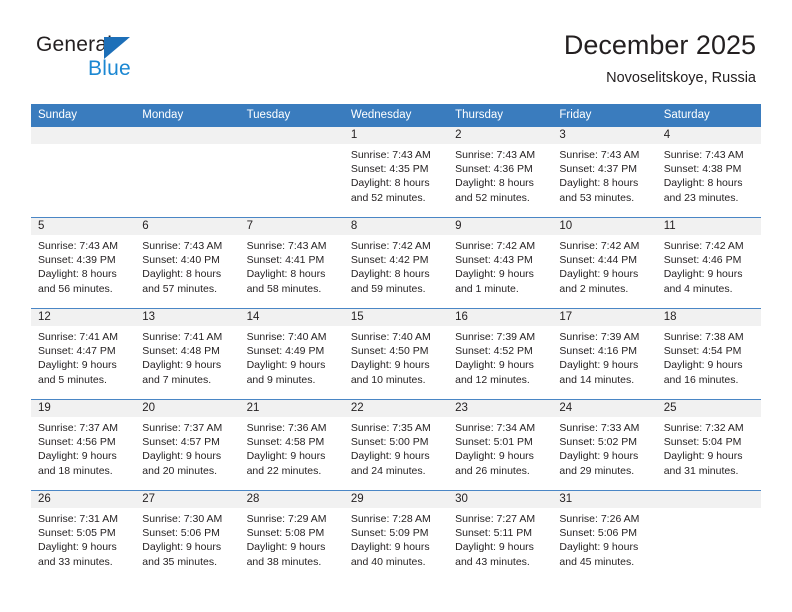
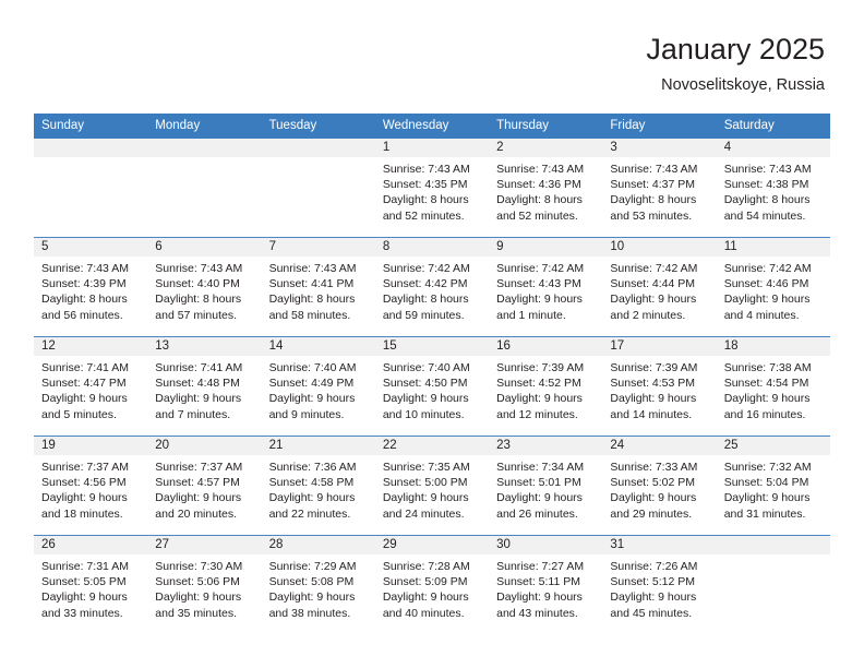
- General
- Blue
- December 2025
+ January 2025
  Novoselitskoye, Russia
  Sunday	Monday	Tuesday	Wednesday	Thursday	Friday	Saturday
- 			1Sunrise: 7:43 AMSunset: 4:35 PMDaylight: 8 hoursand 52 minutes.	2Sunrise: 7:43 AMSunset: 4:36 PMDaylight: 8 hoursand 52 minutes.	3Sunrise: 7:43 AMSunset: 4:37 PMDaylight: 8 hoursand 53 minutes.	4Sunrise: 7:43 AMSunset: 4:38 PMDaylight: 8 hoursand 23 minutes.
+ 			1Sunrise: 7:43 AMSunset: 4:35 PMDaylight: 8 hoursand 52 minutes.	2Sunrise: 7:43 AMSunset: 4:36 PMDaylight: 8 hoursand 52 minutes.	3Sunrise: 7:43 AMSunset: 4:37 PMDaylight: 8 hoursand 53 minutes.	4Sunrise: 7:43 AMSunset: 4:38 PMDaylight: 8 hoursand 54 minutes.
  5Sunrise: 7:43 AMSunset: 4:39 PMDaylight: 8 hoursand 56 minutes.	6Sunrise: 7:43 AMSunset: 4:40 PMDaylight: 8 hoursand 57 minutes.	7Sunrise: 7:43 AMSunset: 4:41 PMDaylight: 8 hoursand 58 minutes.	8Sunrise: 7:42 AMSunset: 4:42 PMDaylight: 8 hoursand 59 minutes.	9Sunrise: 7:42 AMSunset: 4:43 PMDaylight: 9 hoursand 1 minute.	10Sunrise: 7:42 AMSunset: 4:44 PMDaylight: 9 hoursand 2 minutes.	11Sunrise: 7:42 AMSunset: 4:46 PMDaylight: 9 hoursand 4 minutes.
- 12Sunrise: 7:41 AMSunset: 4:47 PMDaylight: 9 hoursand 5 minutes.	13Sunrise: 7:41 AMSunset: 4:48 PMDaylight: 9 hoursand 7 minutes.	14Sunrise: 7:40 AMSunset: 4:49 PMDaylight: 9 hoursand 9 minutes.	15Sunrise: 7:40 AMSunset: 4:50 PMDaylight: 9 hoursand 10 minutes.	16Sunrise: 7:39 AMSunset: 4:52 PMDaylight: 9 hoursand 12 minutes.	17Sunrise: 7:39 AMSunset: 4:16 PMDaylight: 9 hoursand 14 minutes.	18Sunrise: 7:38 AMSunset: 4:54 PMDaylight: 9 hoursand 16 minutes.
+ 12Sunrise: 7:41 AMSunset: 4:47 PMDaylight: 9 hoursand 5 minutes.	13Sunrise: 7:41 AMSunset: 4:48 PMDaylight: 9 hoursand 7 minutes.	14Sunrise: 7:40 AMSunset: 4:49 PMDaylight: 9 hoursand 9 minutes.	15Sunrise: 7:40 AMSunset: 4:50 PMDaylight: 9 hoursand 10 minutes.	16Sunrise: 7:39 AMSunset: 4:52 PMDaylight: 9 hoursand 12 minutes.	17Sunrise: 7:39 AMSunset: 4:53 PMDaylight: 9 hoursand 14 minutes.	18Sunrise: 7:38 AMSunset: 4:54 PMDaylight: 9 hoursand 16 minutes.
  19Sunrise: 7:37 AMSunset: 4:56 PMDaylight: 9 hoursand 18 minutes.	20Sunrise: 7:37 AMSunset: 4:57 PMDaylight: 9 hoursand 20 minutes.	21Sunrise: 7:36 AMSunset: 4:58 PMDaylight: 9 hoursand 22 minutes.	22Sunrise: 7:35 AMSunset: 5:00 PMDaylight: 9 hoursand 24 minutes.	23Sunrise: 7:34 AMSunset: 5:01 PMDaylight: 9 hoursand 26 minutes.	24Sunrise: 7:33 AMSunset: 5:02 PMDaylight: 9 hoursand 29 minutes.	25Sunrise: 7:32 AMSunset: 5:04 PMDaylight: 9 hoursand 31 minutes.
- 26Sunrise: 7:31 AMSunset: 5:05 PMDaylight: 9 hoursand 33 minutes.	27Sunrise: 7:30 AMSunset: 5:06 PMDaylight: 9 hoursand 35 minutes.	28Sunrise: 7:29 AMSunset: 5:08 PMDaylight: 9 hoursand 38 minutes.	29Sunrise: 7:28 AMSunset: 5:09 PMDaylight: 9 hoursand 40 minutes.	30Sunrise: 7:27 AMSunset: 5:11 PMDaylight: 9 hoursand 43 minutes.	31Sunrise: 7:26 AMSunset: 5:06 PMDaylight: 9 hoursand 45 minutes.
+ 26Sunrise: 7:31 AMSunset: 5:05 PMDaylight: 9 hoursand 33 minutes.	27Sunrise: 7:30 AMSunset: 5:06 PMDaylight: 9 hoursand 35 minutes.	28Sunrise: 7:29 AMSunset: 5:08 PMDaylight: 9 hoursand 38 minutes.	29Sunrise: 7:28 AMSunset: 5:09 PMDaylight: 9 hoursand 40 minutes.	30Sunrise: 7:27 AMSunset: 5:11 PMDaylight: 9 hoursand 43 minutes.	31Sunrise: 7:26 AMSunset: 5:12 PMDaylight: 9 hoursand 45 minutes.
